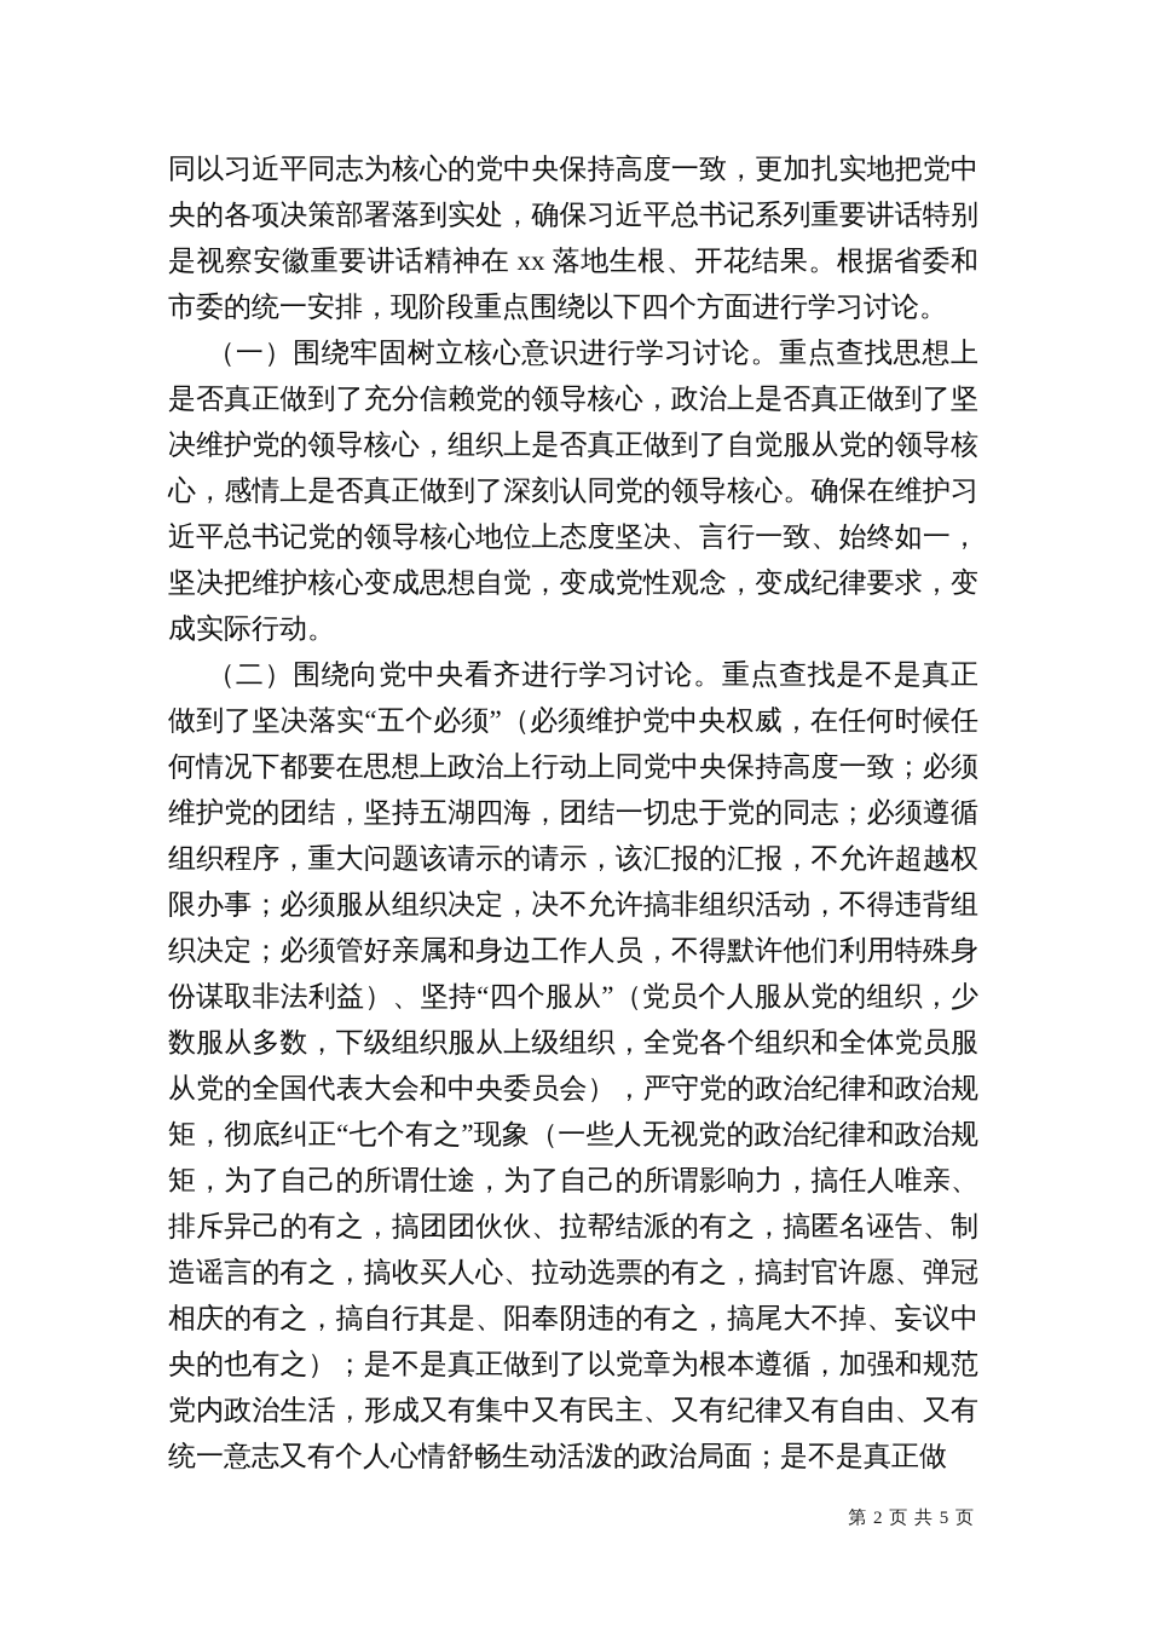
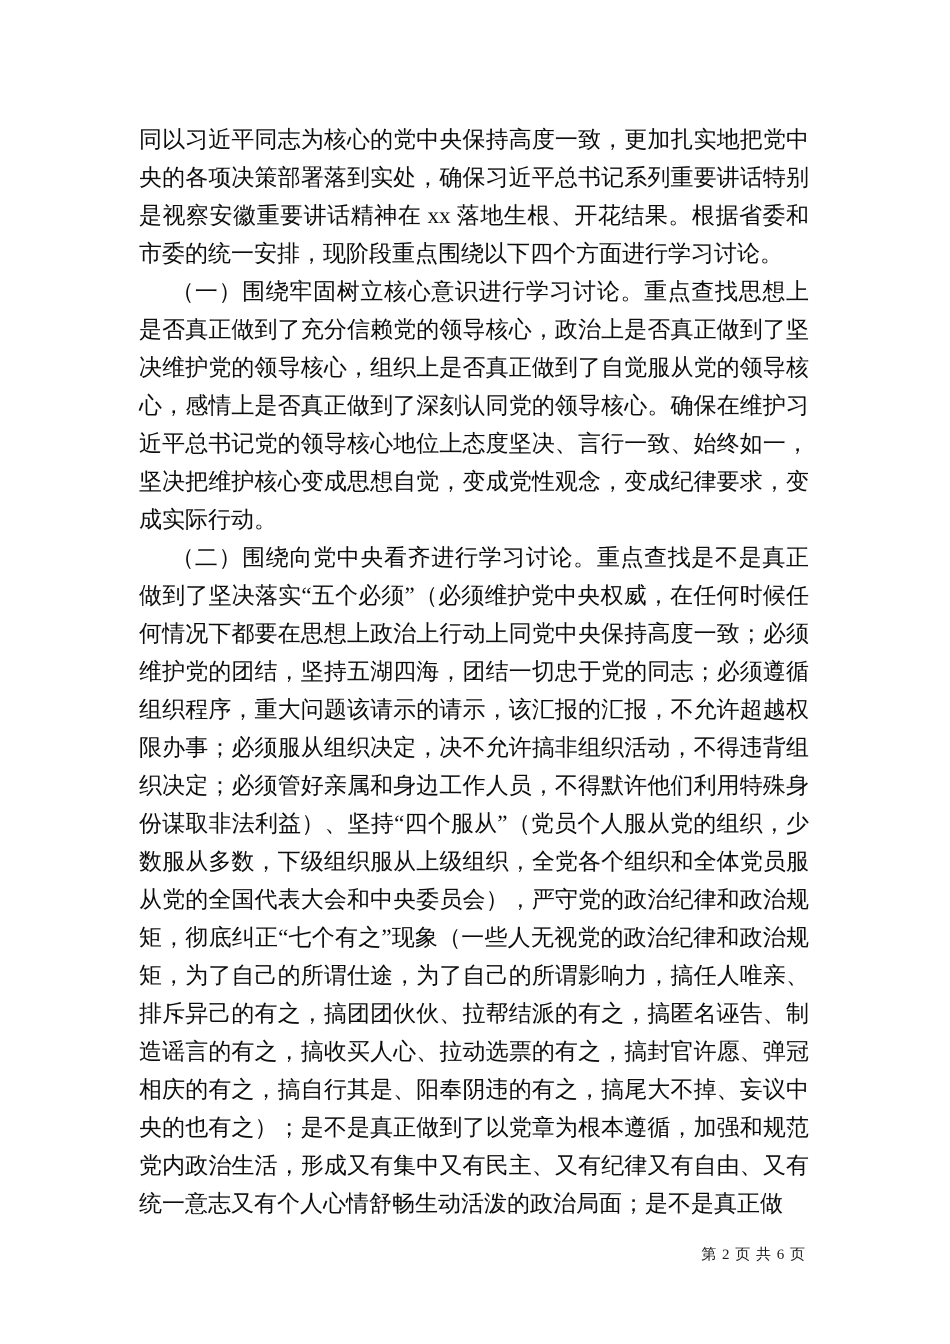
  同以习近平同志为核心的党中央保持高度一致，更加扎实地把党中央的各项决策部署落到实处，确保习近平总书记系列重要讲话特别是视察安徽重要讲话精神在 xx 落地生根、开花结果。根据省委和市委的统一安排，现阶段重点围绕以下四个方面进行学习讨论。
  （一）围绕牢固树立核心意识进行学习讨论。重点查找思想上是否真正做到了充分信赖党的领导核心，政治上是否真正做到了坚决维护党的领导核心，组织上是否真正做到了自觉服从党的领导核心，感情上是否真正做到了深刻认同党的领导核心。确保在维护习近平总书记党的领导核心地位上态度坚决、言行一致、始终如一，坚决把维护核心变成思想自觉，变成党性观念，变成纪律要求，变成实际行动。
  （二）围绕向党中央看齐进行学习讨论。重点查找是不是真正做到了坚决落实“五个必须”（必须维护党中央权威，在任何时候任何情况下都要在思想上政治上行动上同党中央保持高度一致；必须维护党的团结，坚持五湖四海，团结一切忠于党的同志；必须遵循组织程序，重大问题该请示的请示，该汇报的汇报，不允许超越权限办事；必须服从组织决定，决不允许搞非组织活动，不得违背组织决定；必须管好亲属和身边工作人员，不得默许他们利用特殊身份谋取非法利益）、坚持“四个服从”（党员个人服从党的组织，少数服从多数，下级组织服从上级组织，全党各个组织和全体党员服从党的全国代表大会和中央委员会），严守党的政治纪律和政治规矩，彻底纠正“七个有之”现象（一些人无视党的政治纪律和政治规矩，为了自己的所谓仕途，为了自己的所谓影响力，搞任人唯亲、排斥异己的有之，搞团团伙伙、拉帮结派的有之，搞匿名诬告、制造谣言的有之，搞收买人心、拉动选票的有之，搞封官许愿、弹冠相庆的有之，搞自行其是、阳奉阴违的有之，搞尾大不掉、妄议中央的也有之）；是不是真正做到了以党章为根本遵循，加强和规范党内政治生活，形成又有集中又有民主、又有纪律又有自由、又有统一意志又有个人心情舒畅生动活泼的政治局面；是不是真正做
- 第 2 页 共 5 页
+ 第 2 页 共 6 页
